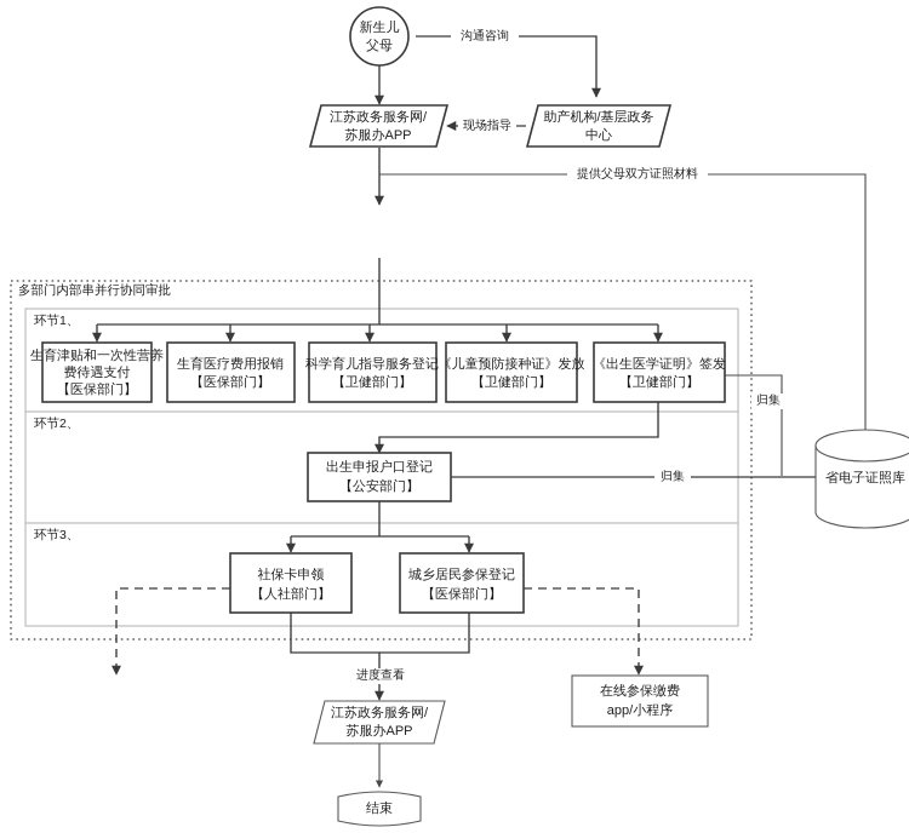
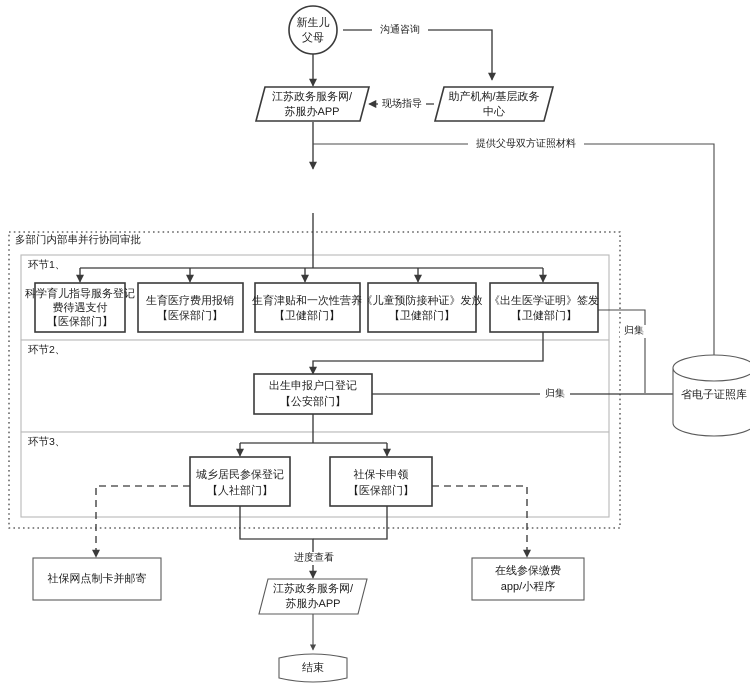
  多部门内部串并行协同审批
  环节1、
  环节2、
  环节3、
  沟通咨询
  现场指导
  提供父母双方证照材料
  归集
  归集
  进度查看
  新生儿
  父母
  江苏政务服务网/
  苏服办APP
  助产机构/基层政务
  中心
- 生育津贴和一次性营养
+ 科学育儿指导服务登记
  费待遇支付
  【医保部门】
  生育医疗费用报销
  【医保部门】
- 科学育儿指导服务登记
+ 生育津贴和一次性营养
  【卫健部门】
  《儿童预防接种证》发放
  【卫健部门】
  《出生医学证明》签发
  【卫健部门】
  出生申报户口登记
  【公安部门】
- 社保卡申领
+ 城乡居民参保登记
  【人社部门】
- 城乡居民参保登记
+ 社保卡申领
  【医保部门】
  省电子证照库
+ 社保网点制卡并邮寄
  江苏政务服务网/
  苏服办APP
  在线参保缴费
  app/小程序
  结束
